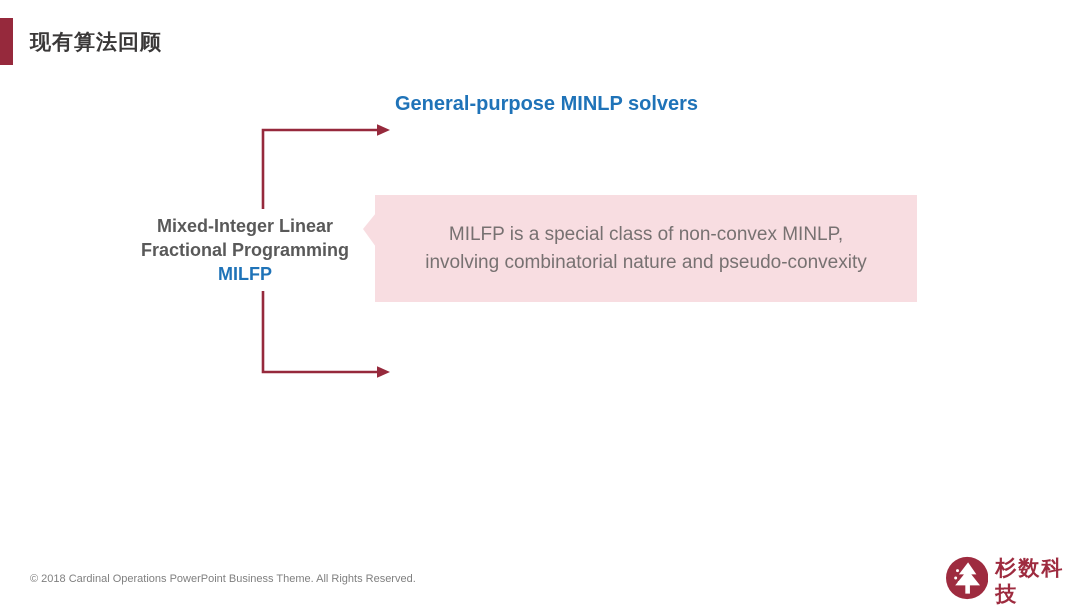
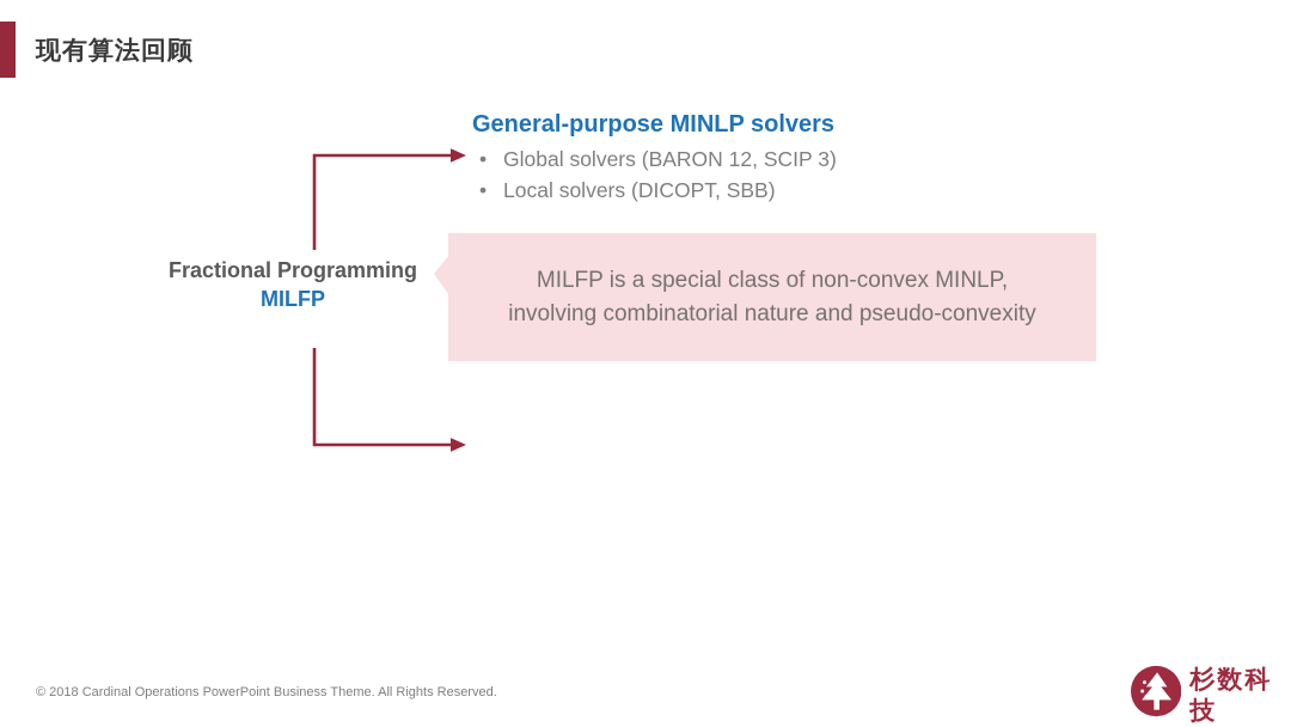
  现有算法回顾
- Mixed-Integer Linear
  Fractional Programming
  MILFP
  General-purpose MINLP solvers
+ Global solvers (BARON 12, SCIP 3)
+ Local solvers (DICOPT, SBB)
  MILFP is a special class of non-convex MINLP,
  involving combinatorial nature and pseudo-convexity
  © 2018 Cardinal Operations PowerPoint Business Theme. All Rights Reserved.
  杉数科技
